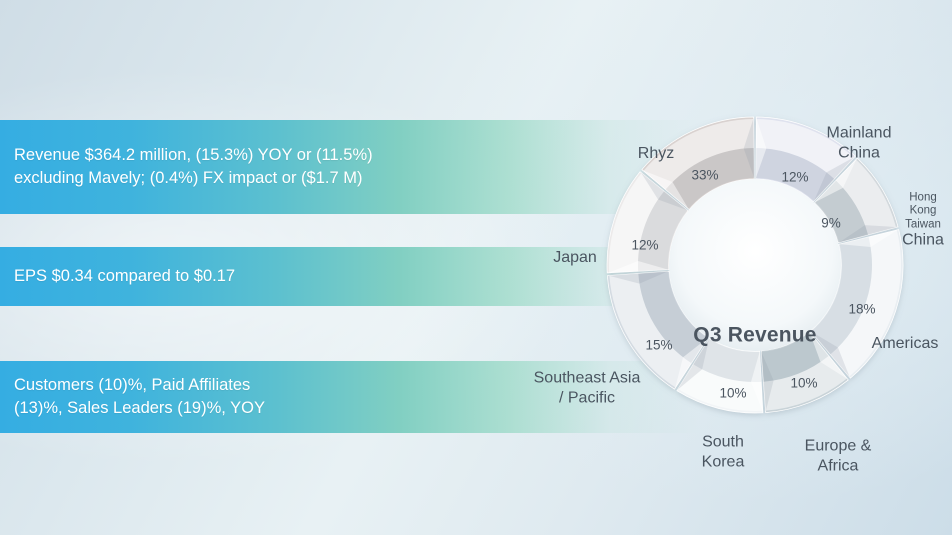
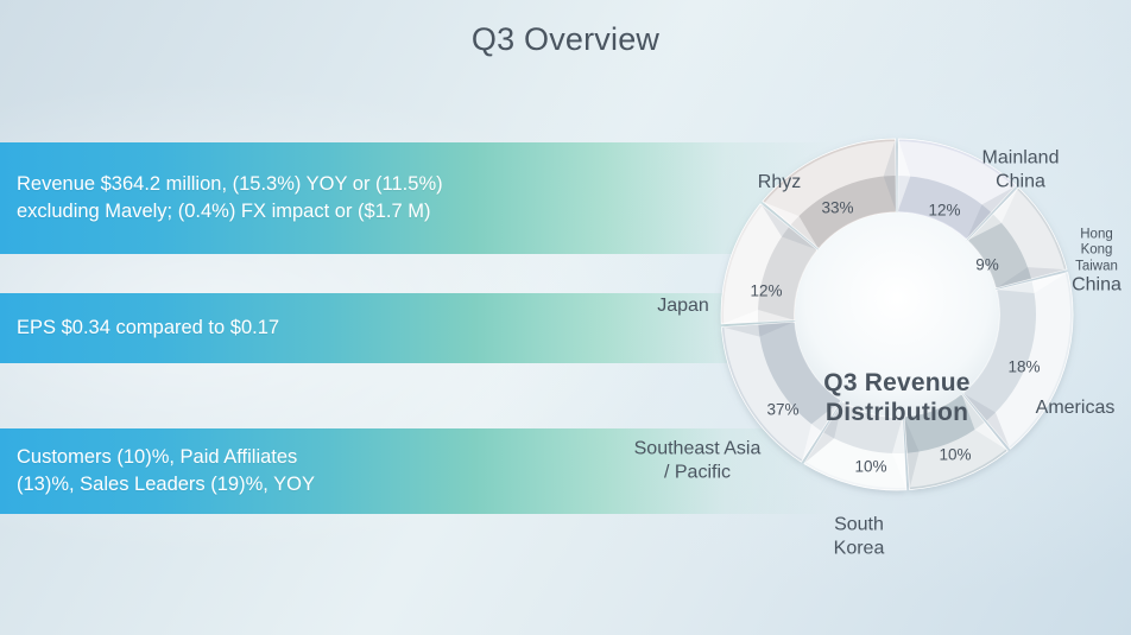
+ Q3 Overview
  Revenue $364.2 million, (15.3%) YOY or (11.5%)
  excluding Mavely; (0.4%) FX impact or ($1.7 M)
  EPS $0.34 compared to $0.17
  Customers (10)%, Paid Affiliates
  (13)%, Sales Leaders (19)%, YOY
  Q3 Revenue
+ Distribution
  12%
  9%
  18%
  10%
  10%
- 15%
+ 37%
  12%
  33%
  Mainland
  China
  Hong Kong
  Taiwan
  China
  Americas
- Europe &
- Africa
  South
  Korea
  Southeast Asia
  / Pacific
  Japan
  Rhyz
